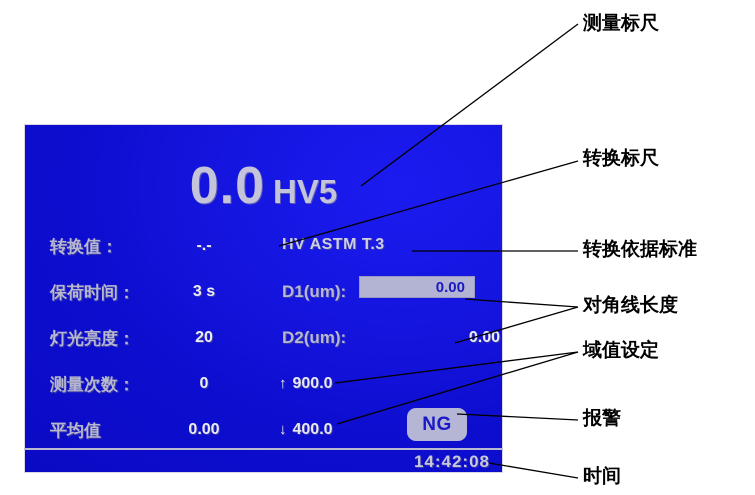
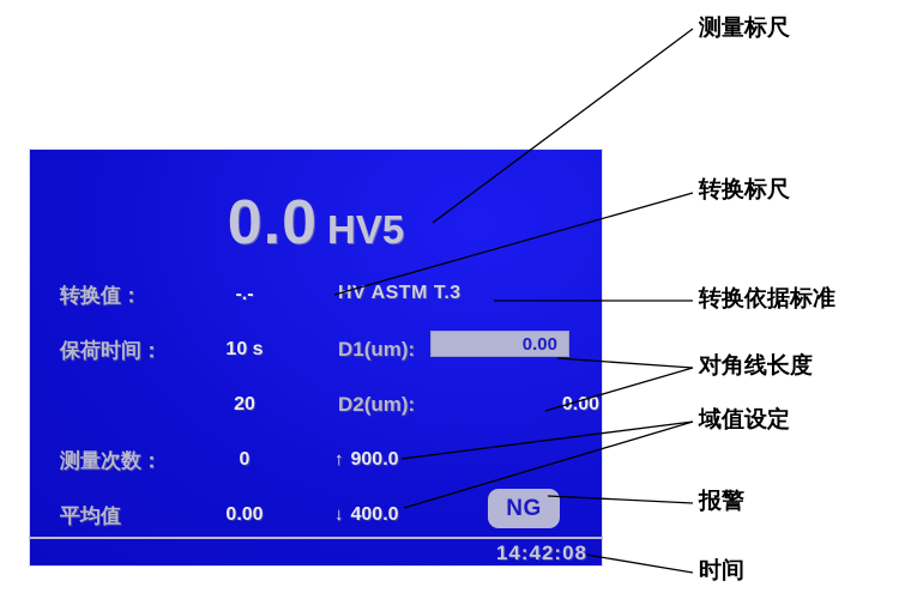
  0.0 HV5
  转换值：
  -.-
  HV ASTM T.3
  保荷时间：
- 3 s
+ 10 s
  D1(um):
  0.00
- 灯光亮度：
  20
  D2(um):
  .00
  测量次数：
  0
  ↑ 900.0
  平均值
  0.00
  ↓ 400.0
  NG
  14:42:08
  测量标尺
  转换标尺
  转换依据标准
  对角线长度
  域值设定
  报警
  时间
